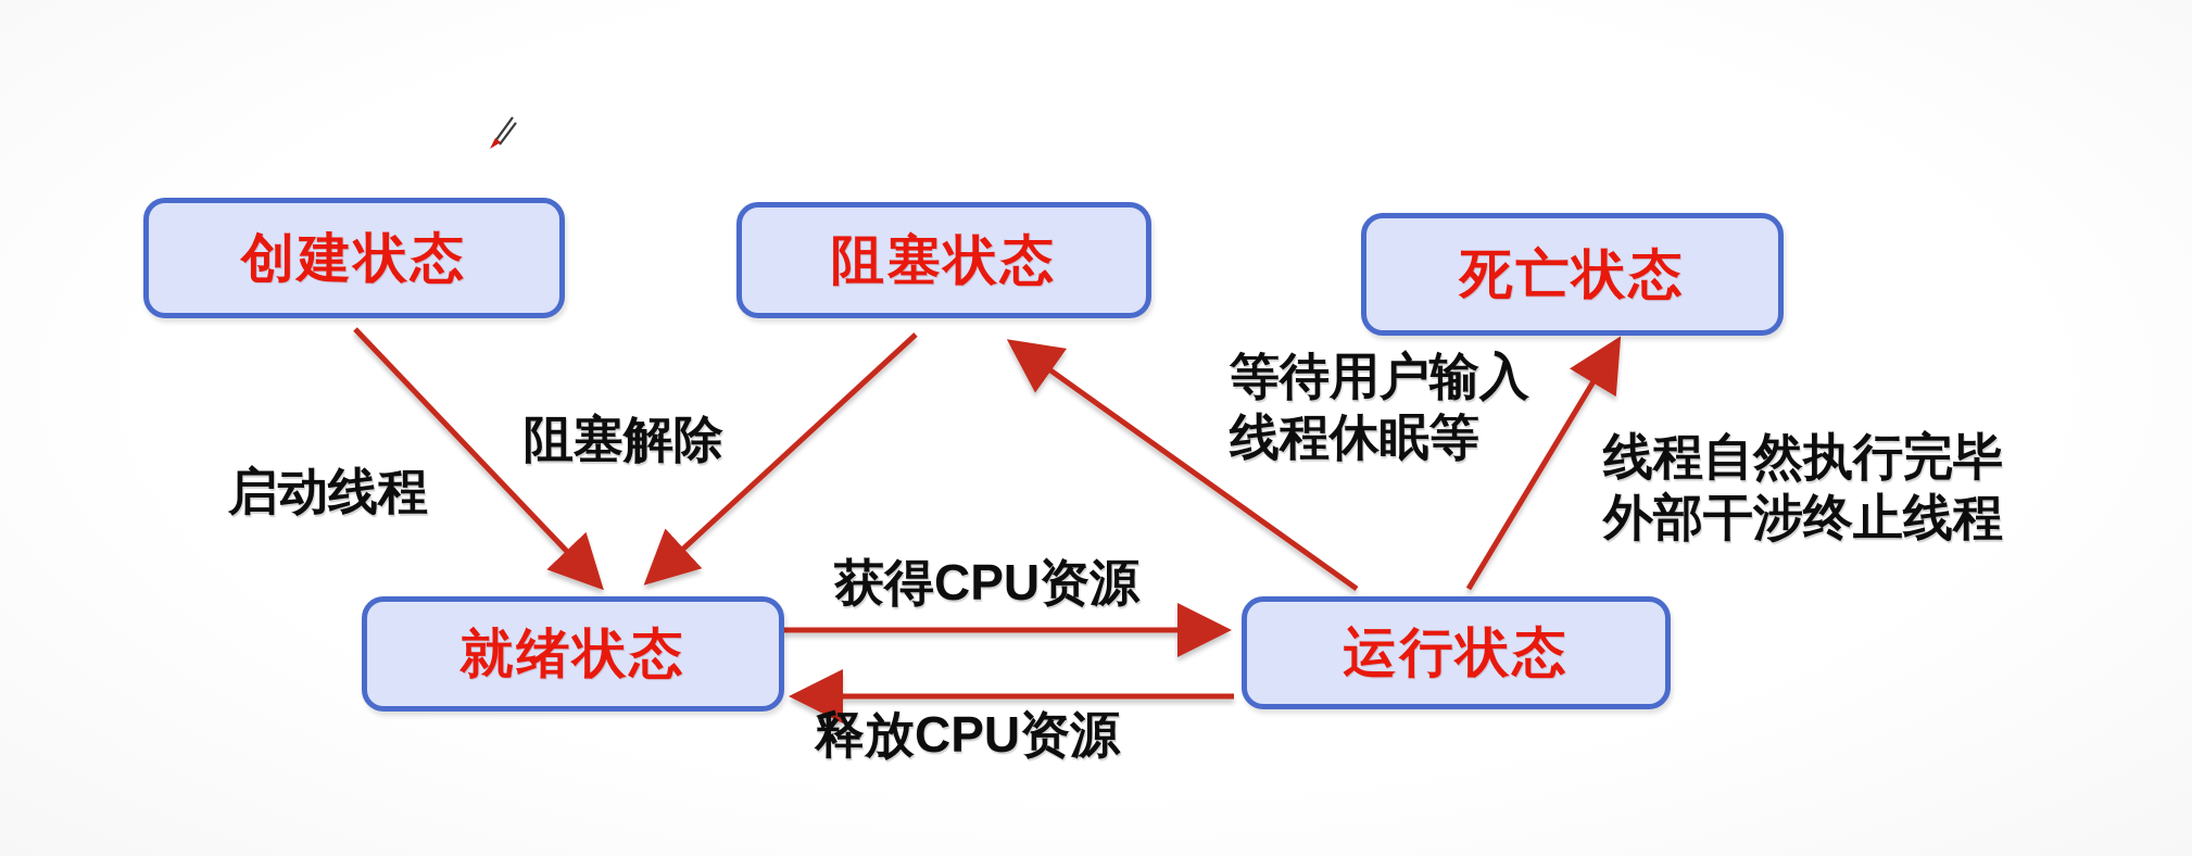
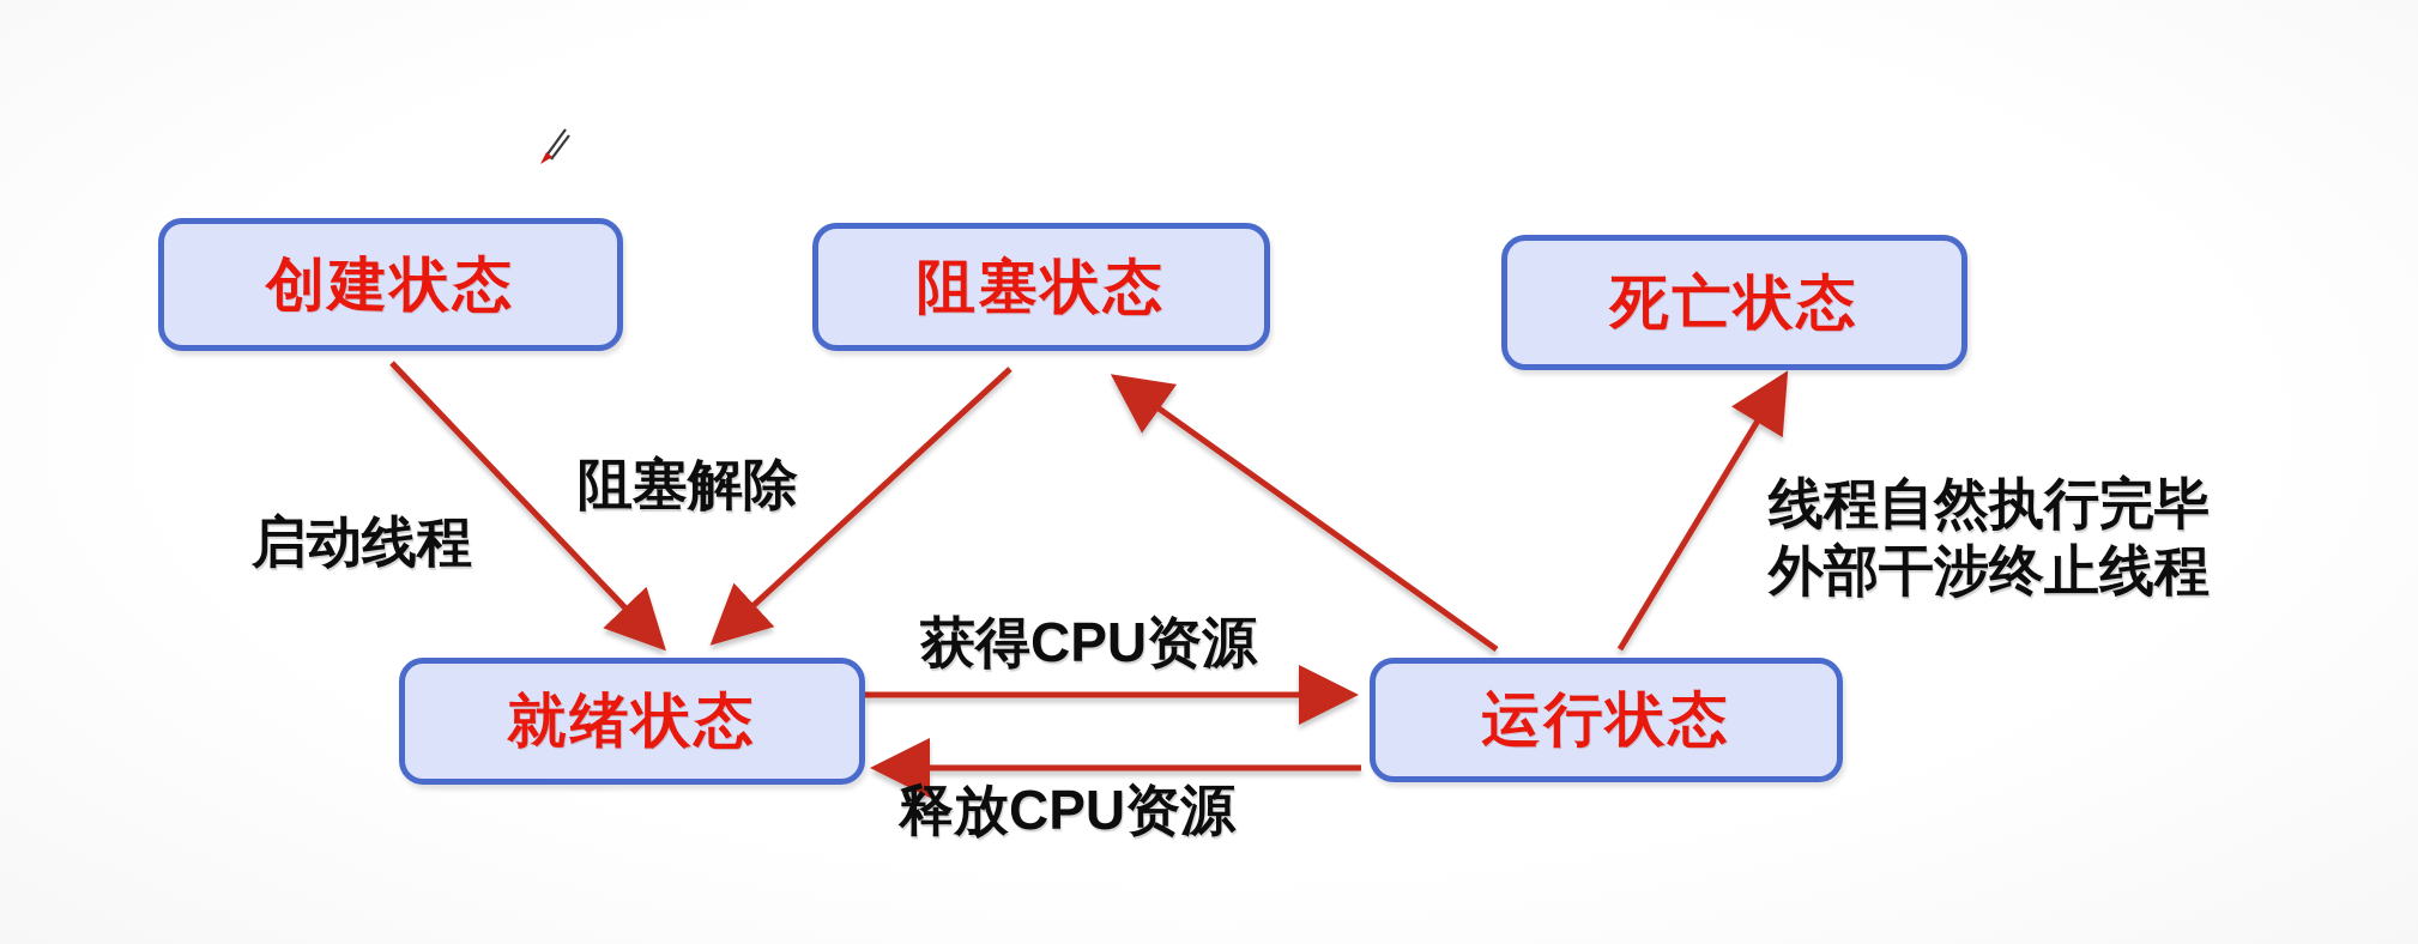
  创建状态
  阻塞状态
  死亡状态
  就绪状态
  运行状态
  启动线程
  阻塞解除
  获得CPU资源
  释放CPU资源
- 等待用户输入
- 线程休眠等
  线程自然执行完毕
  外部干涉终止线程
